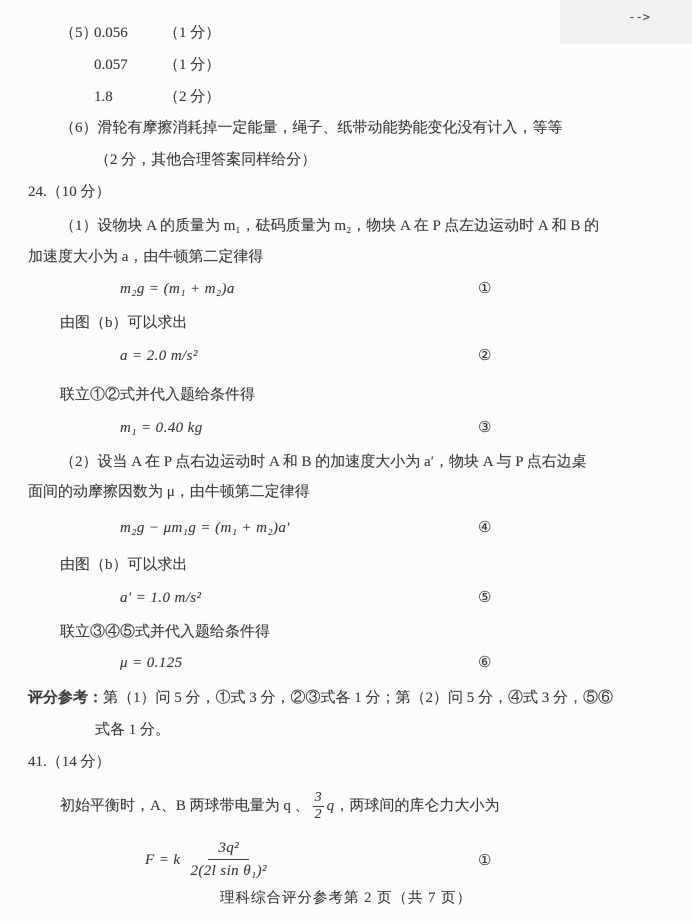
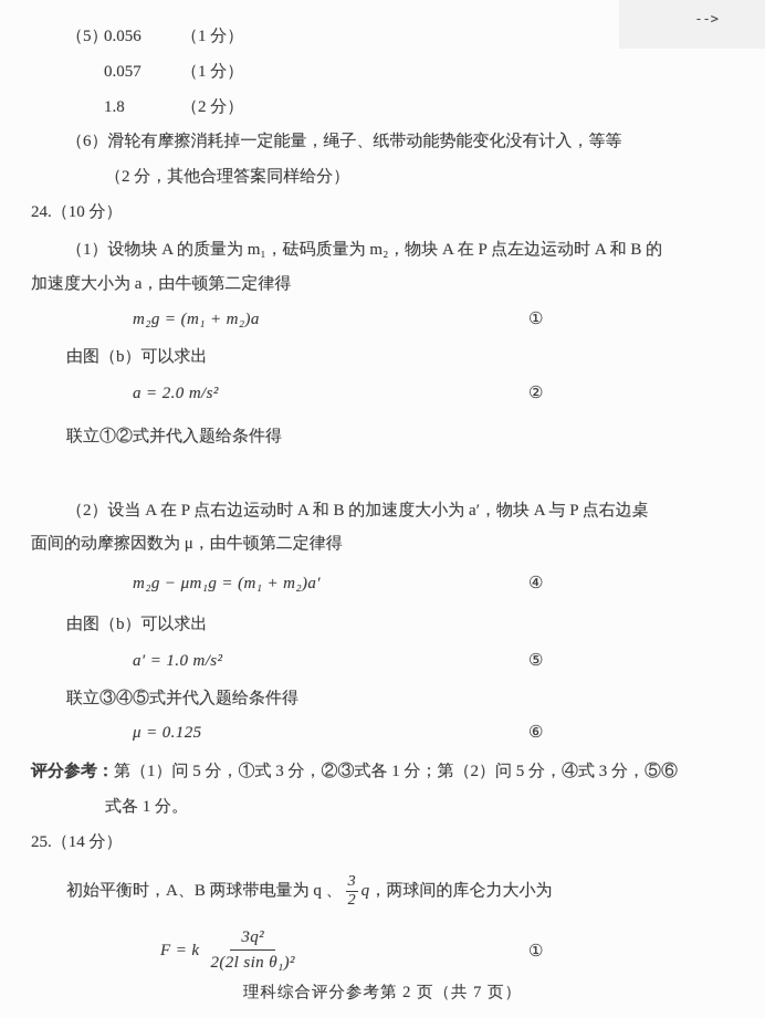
  -->
  （5）0.056 （1 分）
  0.057 （1 分）
  1.8 （2 分）
  （6）滑轮有摩擦消耗掉一定能量，绳子、纸带动能势能变化没有计入，等等
  （2 分，其他合理答案同样给分）
  24.（10 分）
  （1）设物块 A 的质量为 m₁，砝码质量为 m₂，物块 A 在 P 点左边运动时 A 和 B 的
  加速度大小为 a，由牛顿第二定律得
  m₂g = (m₁ + m₂)a
  ①
  由图（b）可以求出
  a = 2.0 m/s²
  ②
  联立①②式并代入题给条件得
- m₁ = 0.40 kg
- ③
  （2）设当 A 在 P 点右边运动时 A 和 B 的加速度大小为 a′，物块 A 与 P 点右边桌
  面间的动摩擦因数为 μ，由牛顿第二定律得
  m₂g − μm₁g = (m₁ + m₂)a′
  ④
  由图（b）可以求出
  a′ = 1.0 m/s²
  ⑤
  联立③④⑤式并代入题给条件得
  μ = 0.125
  ⑥
  评分参考：第（1）问 5 分，①式 3 分，②③式各 1 分；第（2）问 5 分，④式 3 分，⑤⑥
  式各 1 分。
- 41.（14 分）
+ 25.（14 分）
  初始平衡时，A、B 两球带电量为 q 、
  3
  2
  q，两球间的库仑力大小为
  F = k
  3q²
  2(2l sin θ₁)²
  ①
  理科综合评分参考第 2 页（共 7 页）
